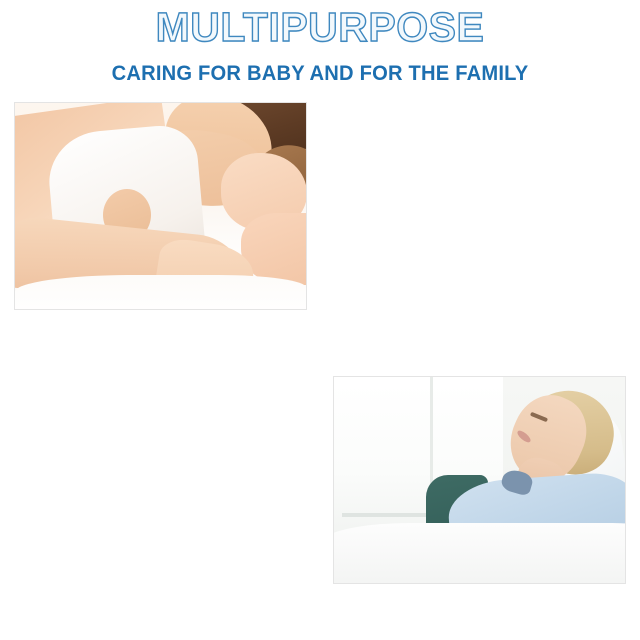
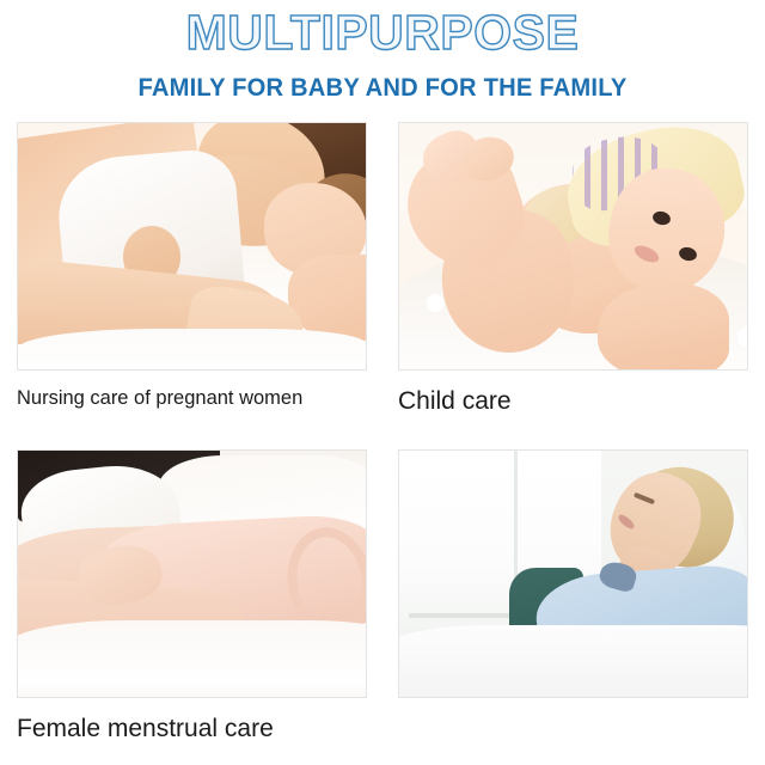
  MULTIPURPOSE
- CARING FOR BABY AND FOR THE FAMILY
+ FAMILY FOR BABY AND FOR THE FAMILY
+ Nursing care of pregnant women
+ Child care
+ Female menstrual care
